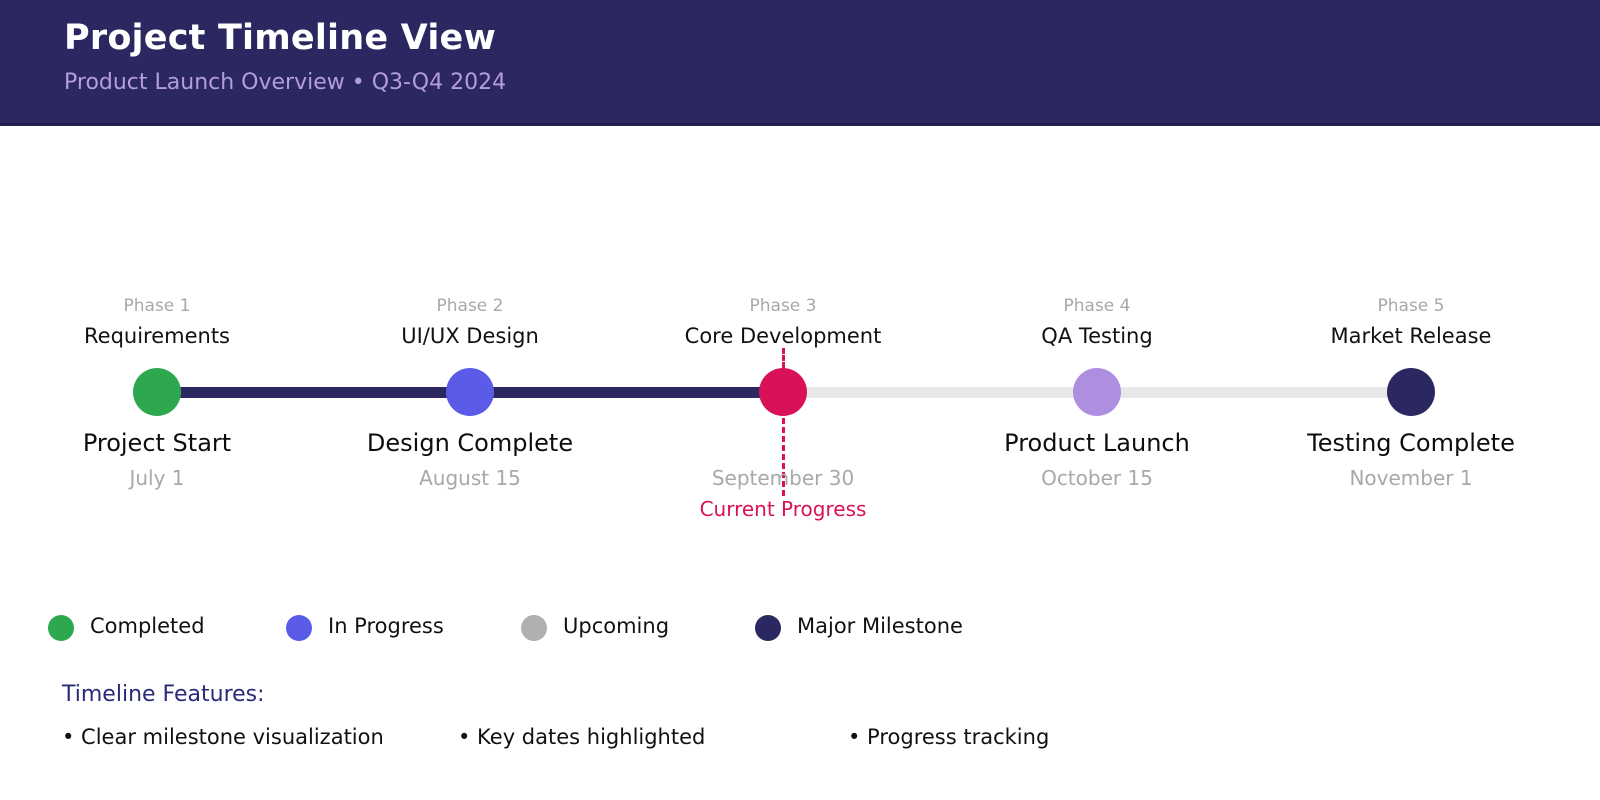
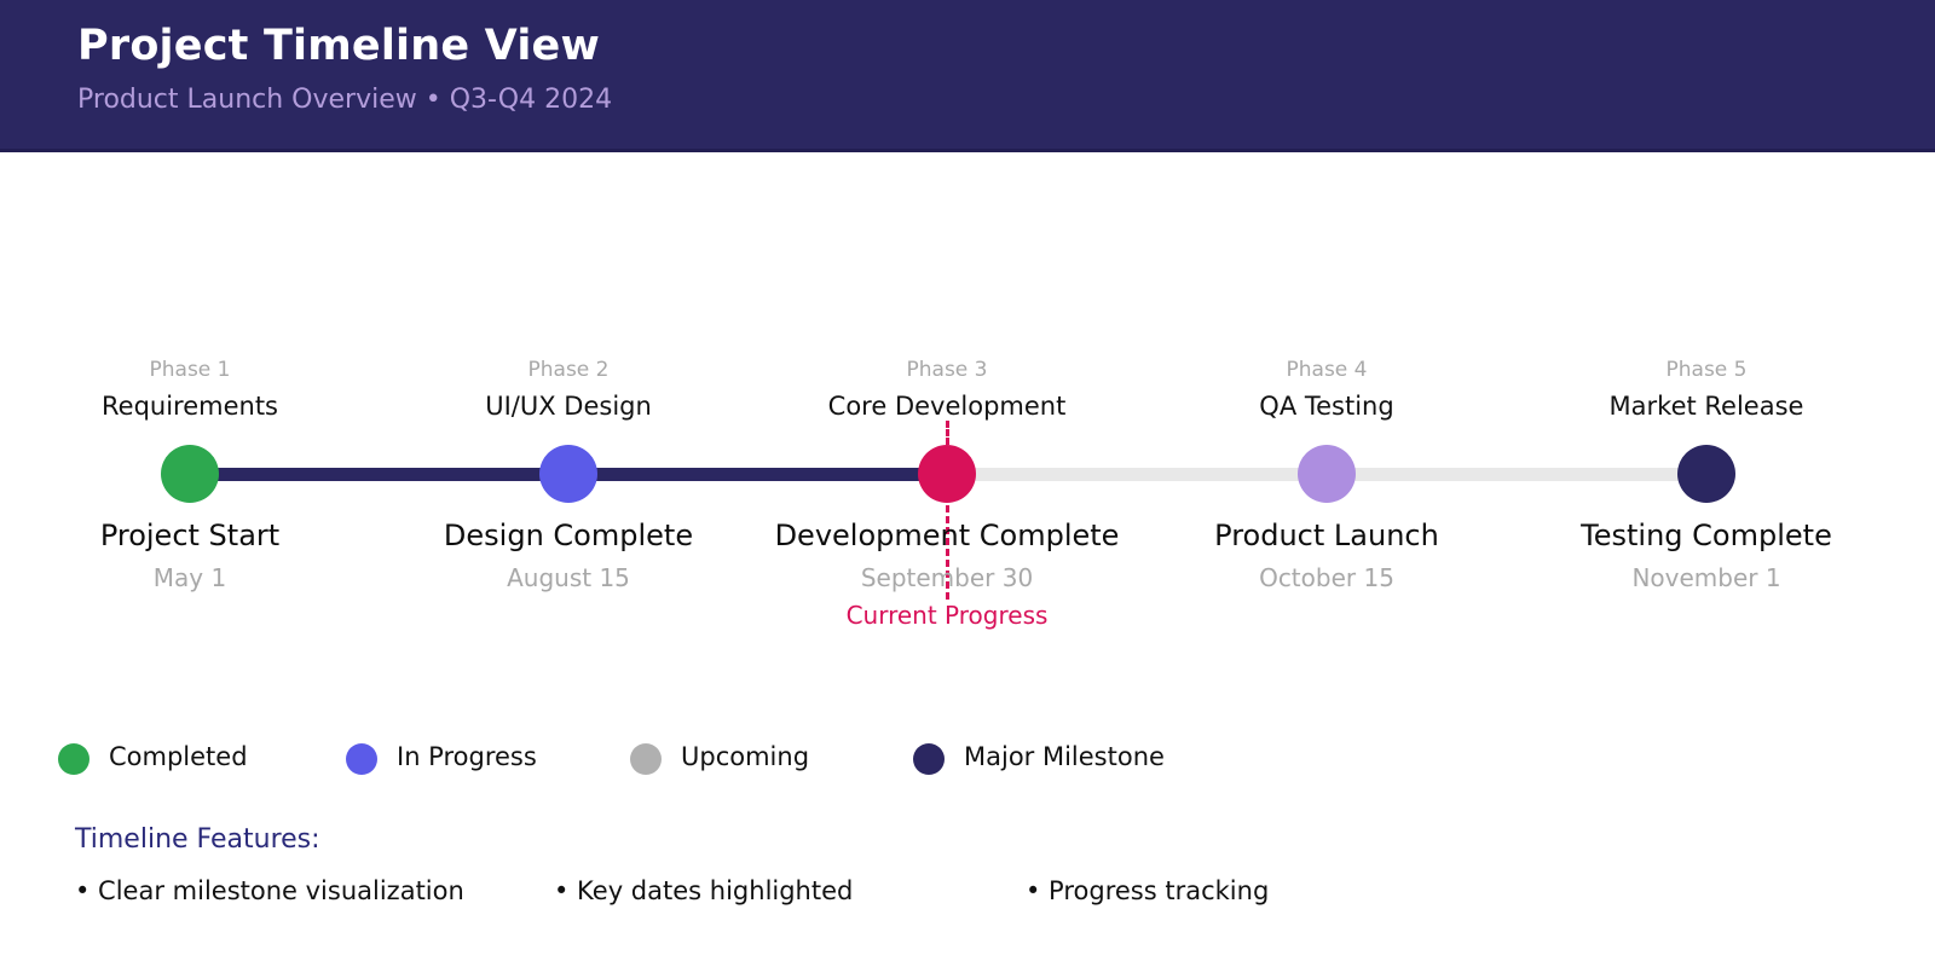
  Project Timeline View
  Product Launch Overview • Q3-Q4 2024
  Phase 1
  Requirements
  Project Start
- July 1
+ May 1
  Phase 2
  UI/UX Design
  Design Complete
  August 15
  Phase 3
  Core Development
+ Development Complete
  September 30
  Phase 4
  QA Testing
  Product Launch
  October 15
  Phase 5
  Market Release
  Testing Complete
  November 1
  Current Progress
  Completed
  In Progress
  Upcoming
  Major Milestone
  Timeline Features:
  • Clear milestone visualization
  • Key dates highlighted
  • Progress tracking
